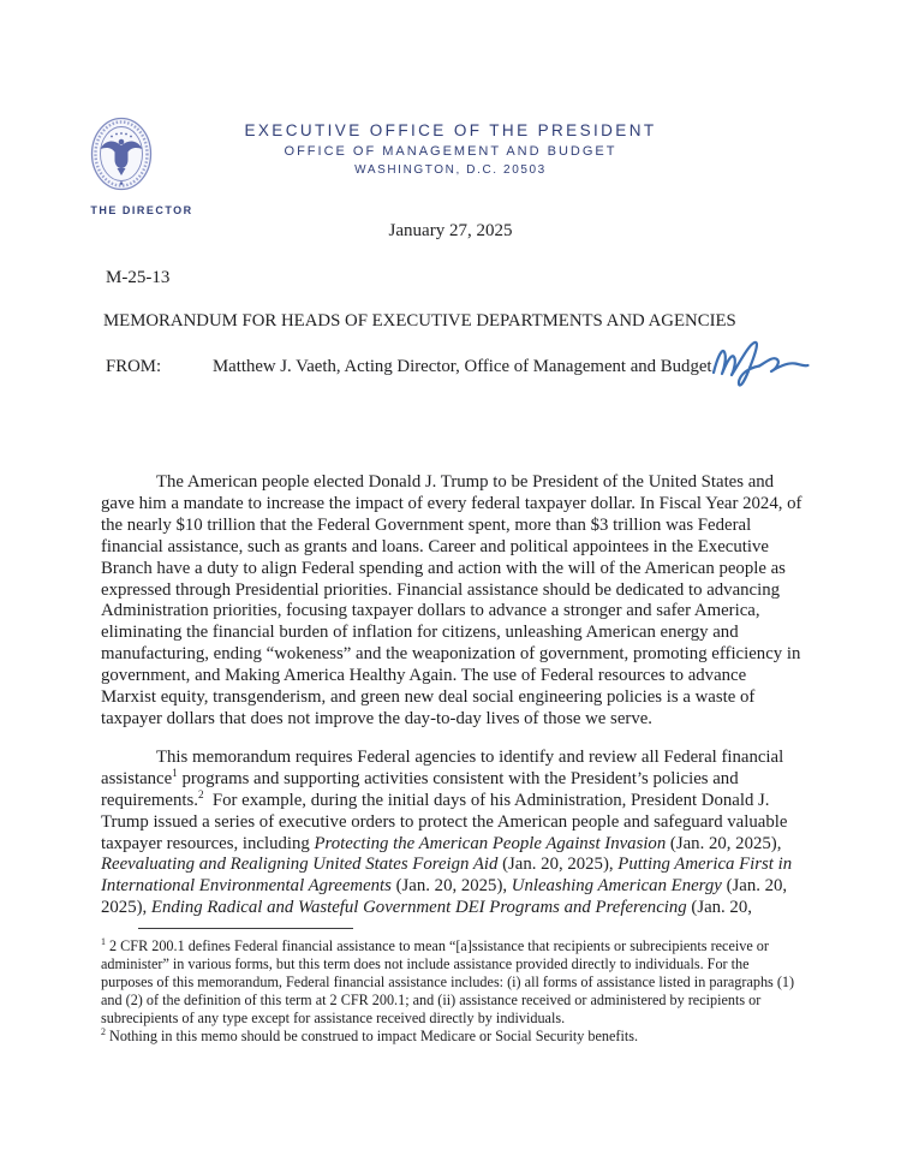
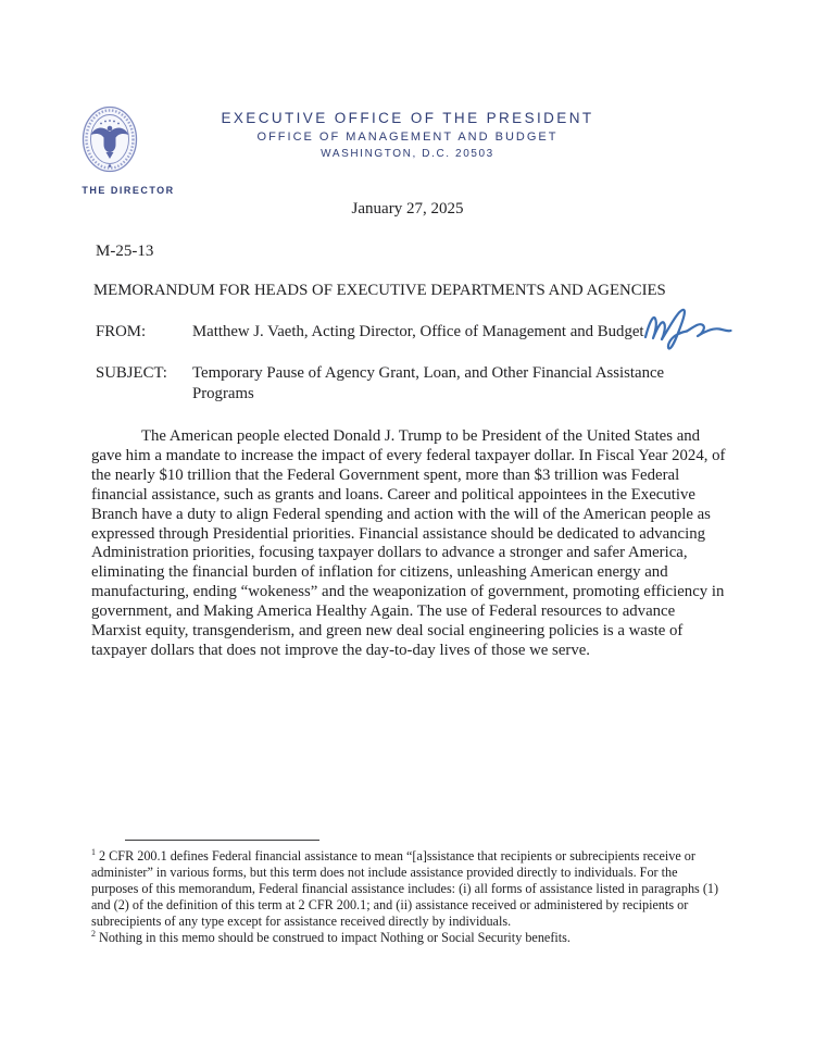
  THE DIRECTOR
  EXECUTIVE OFFICE OF THE PRESIDENT
  OFFICE OF MANAGEMENT AND BUDGET
  WASHINGTON, D.C. 20503
  January 27, 2025
  M-25-13
  MEMORANDUM FOR HEADS OF EXECUTIVE DEPARTMENTS AND AGENCIES
  FROM:
  Matthew J. Vaeth, Acting Director, Office of Management and Budget
+ SUBJECT:
+ Temporary Pause of Agency Grant, Loan, and Other Financial Assistance Programs
  The American people elected Donald J. Trump to be President of the United States and gave him a mandate to increase the impact of every federal taxpayer dollar. In Fiscal Year 2024, of the nearly $10 trillion that the Federal Government spent, more than $3 trillion was Federal financial assistance, such as grants and loans. Career and political appointees in the Executive Branch have a duty to align Federal spending and action with the will of the American people as expressed through Presidential priorities. Financial assistance should be dedicated to advancing Administration priorities, focusing taxpayer dollars to advance a stronger and safer America, eliminating the financial burden of inflation for citizens, unleashing American energy and manufacturing, ending “wokeness” and the weaponization of government, promoting efficiency in government, and Making America Healthy Again. The use of Federal resources to advance Marxist equity, transgenderism, and green new deal social engineering policies is a waste of taxpayer dollars that does not improve the day-to-day lives of those we serve.
- This memorandum requires Federal agencies to identify and review all Federal financial assistance1 programs and supporting activities consistent with the President’s policies and requirements.2 For example, during the initial days of his Administration, President Donald J. Trump issued a series of executive orders to protect the American people and safeguard valuable taxpayer resources, including Protecting the American People Against Invasion (Jan. 20, 2025), Reevaluating and Realigning United States Foreign Aid (Jan. 20, 2025), Putting America First in International Environmental Agreements (Jan. 20, 2025), Unleashing American Energy (Jan. 20, 2025), Ending Radical and Wasteful Government DEI Programs and Preferencing (Jan. 20,
  1 2 CFR 200.1 defines Federal financial assistance to mean “[a]ssistance that recipients or subrecipients receive or administer” in various forms, but this term does not include assistance provided directly to individuals. For the purposes of this memorandum, Federal financial assistance includes: (i) all forms of assistance listed in paragraphs (1) and (2) of the definition of this term at 2 CFR 200.1; and (ii) assistance received or administered by recipients or subrecipients of any type except for assistance received directly by individuals.
- 2 Nothing in this memo should be construed to impact Medicare or Social Security benefits.
+ 2 Nothing in this memo should be construed to impact Nothing or Social Security benefits.
